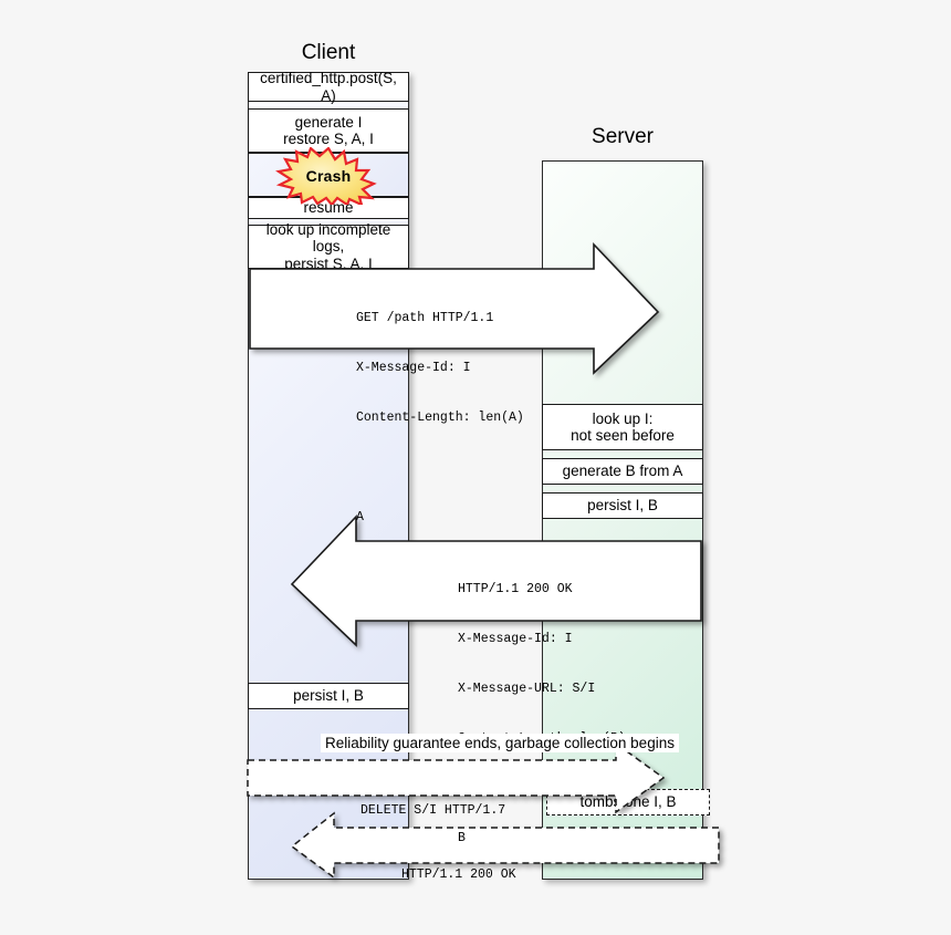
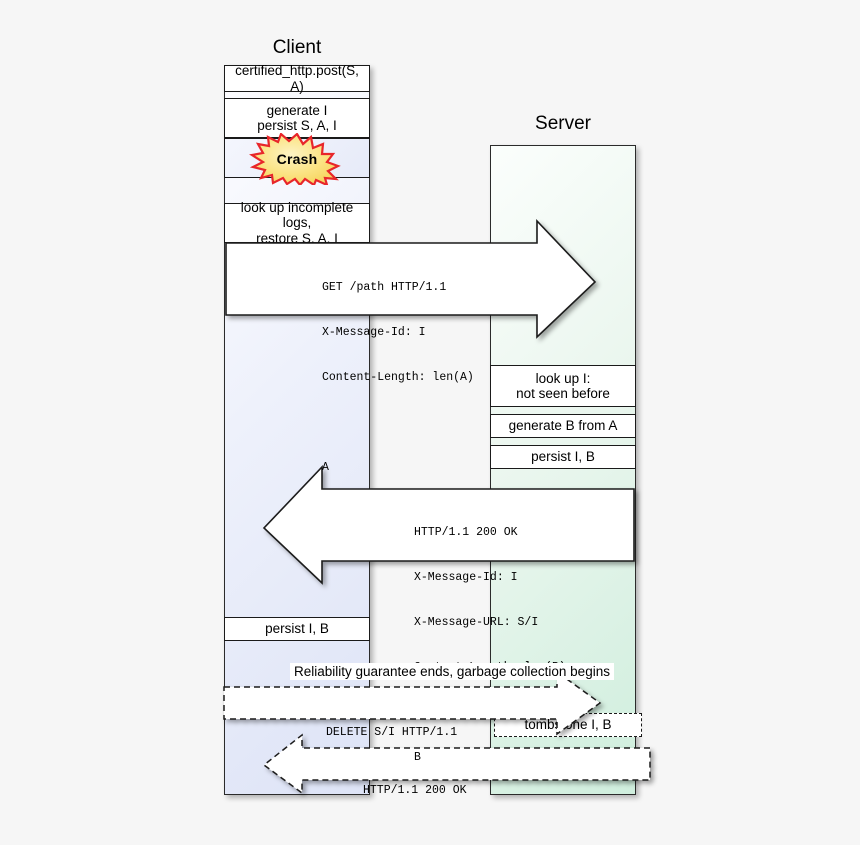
  Client
  Server
  certified_http.post(S, A)
  generate I
- restore S, A, I
+ persist S, A, I
  Crash
- resume
  look up incomplete logs,
- persist S, A, I
+ restore S, A, I
  persist I, B
  look up I:
  not seen before
  generate B from A
  persist I, B
  tombne I, B
  GET /path HTTP/1.1
  X-Message-Id: I
  Content-Length: len(A)
  A
  HTTP/1.1 200 OK
  X-Message-Id: I
  X-Message-URL: S/I
  B
- DELETE S/I HTTP/1.7
+ DELETE S/I HTTP/1.1
  HTTP/1.1 200 OK
  Reliability guarantee ends, garbage collection begins
